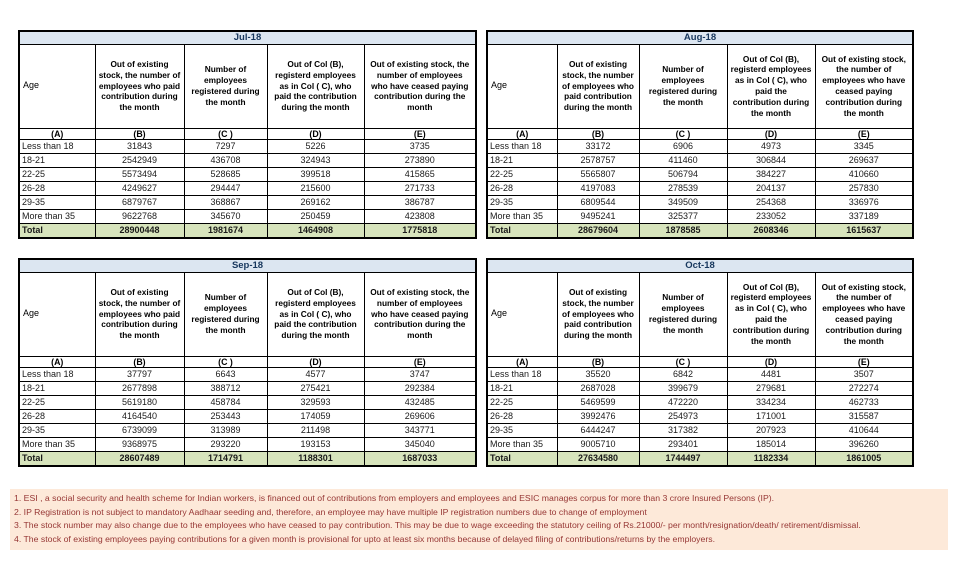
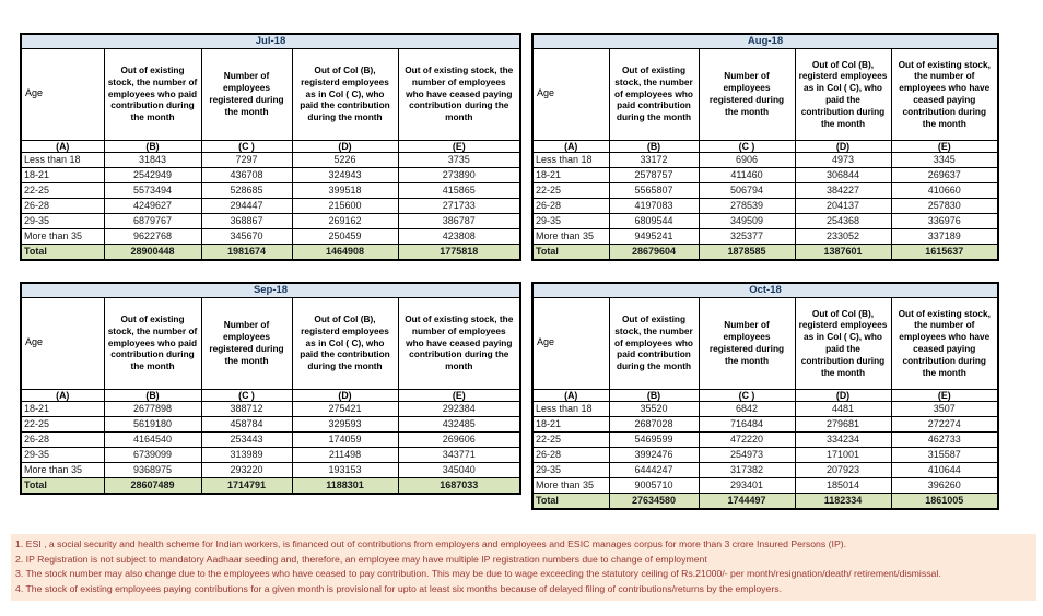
  Jul-18
  Age	Out of existing stock, the number of employees who paid contribution during the month	Number of employees registered during the month	Out of Col (B), registerd employees as in Col ( C), who paid the contribution during the month	Out of existing stock, the number of employees who have ceased paying contribution during the month
  (A)	(B)	(C )	(D)	(E)
  Less than 18	31843	7297	5226	3735
  18-21	2542949	436708	324943	273890
  22-25	5573494	528685	399518	415865
  26-28	4249627	294447	215600	271733
  29-35	6879767	368867	269162	386787
  More than 35	9622768	345670	250459	423808
  Total	28900448	1981674	1464908	1775818
  Aug-18
  Age	Out of existing stock, the number of employees who paid contribution during the month	Number of employees registered during the month	Out of Col (B), registerd employees as in Col ( C), who paid the contribution during the month	Out of existing stock, the number of employees who have ceased paying contribution during the month
  (A)	(B)	(C )	(D)	(E)
  Less than 18	33172	6906	4973	3345
  18-21	2578757	411460	306844	269637
  22-25	5565807	506794	384227	410660
  26-28	4197083	278539	204137	257830
  29-35	6809544	349509	254368	336976
  More than 35	9495241	325377	233052	337189
- Total	28679604	1878585	2608346	1615637
+ Total	28679604	1878585	1387601	1615637
  Sep-18
  Age	Out of existing stock, the number of employees who paid contribution during the month	Number of employees registered during the month	Out of Col (B), registerd employees as in Col ( C), who paid the contribution during the month	Out of existing stock, the number of employees who have ceased paying contribution during the month
  (A)	(B)	(C )	(D)	(E)
- Less than 18	37797	6643	4577	3747
  18-21	2677898	388712	275421	292384
  22-25	5619180	458784	329593	432485
  26-28	4164540	253443	174059	269606
  29-35	6739099	313989	211498	343771
  More than 35	9368975	293220	193153	345040
  Total	28607489	1714791	1188301	1687033
  Oct-18
  Age	Out of existing stock, the number of employees who paid contribution during the month	Number of employees registered during the month	Out of Col (B), registerd employees as in Col ( C), who paid the contribution during the month	Out of existing stock, the number of employees who have ceased paying contribution during the month
  (A)	(B)	(C )	(D)	(E)
  Less than 18	35520	6842	4481	3507
- 18-21	2687028	399679	279681	272274
+ 18-21	2687028	716484	279681	272274
  22-25	5469599	472220	334234	462733
  26-28	3992476	254973	171001	315587
  29-35	6444247	317382	207923	410644
  More than 35	9005710	293401	185014	396260
  Total	27634580	1744497	1182334	1861005
  1. ESI , a social security and health scheme for Indian workers, is financed out of contributions from employers and employees and ESIC manages corpus for more than 3 crore Insured Persons (IP).
  2. IP Registration is not subject to mandatory Aadhaar seeding and, therefore, an employee may have multiple IP registration numbers due to change of employment
  3. The stock number may also change due to the employees who have ceased to pay contribution. This may be due to wage exceeding the statutory ceiling of Rs.21000/- per month/resignation/death/ retirement/dismissal.
  4. The stock of existing employees paying contributions for a given month is provisional for upto at least six months because of delayed filing of contributions/returns by the employers.
